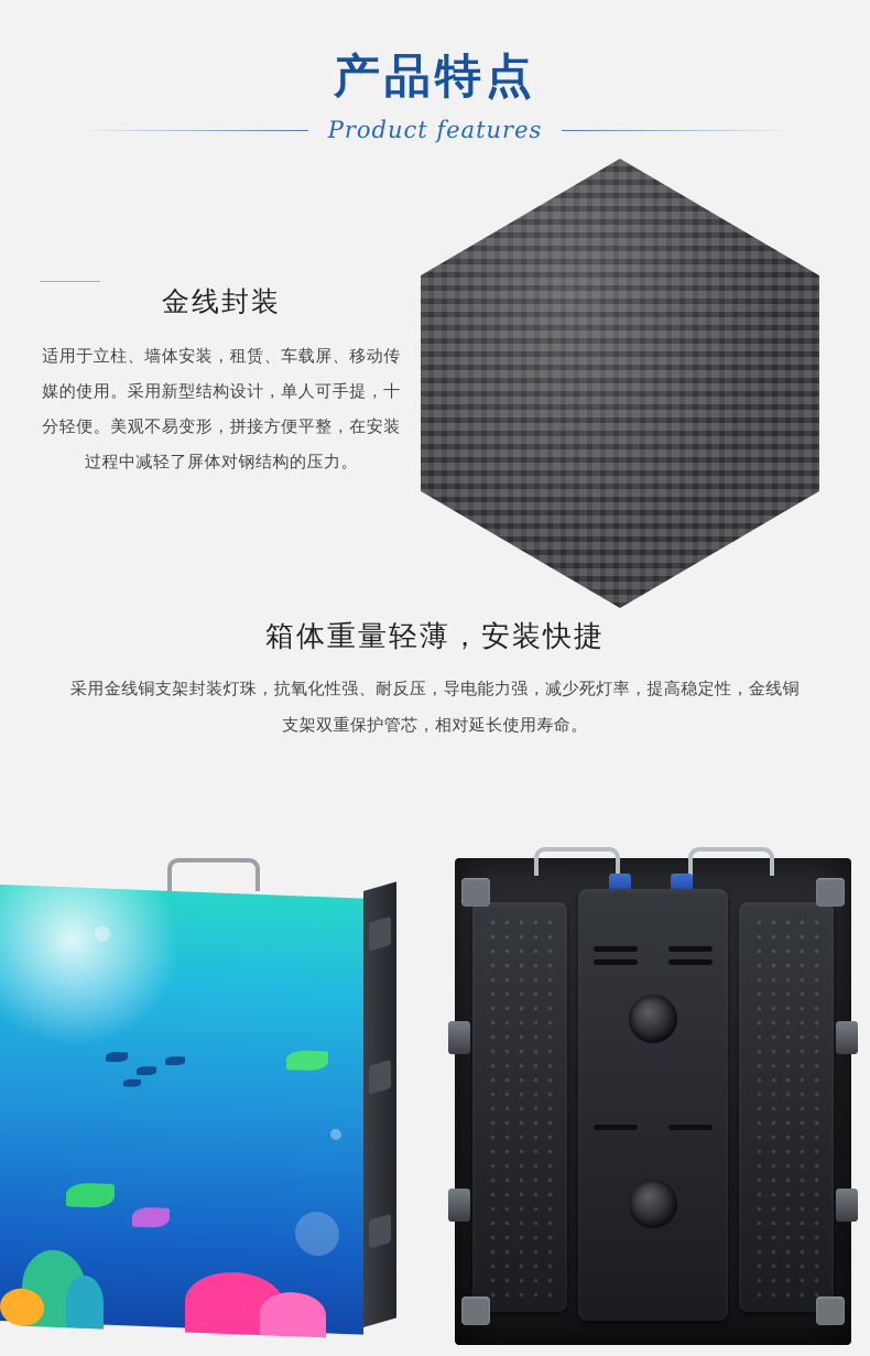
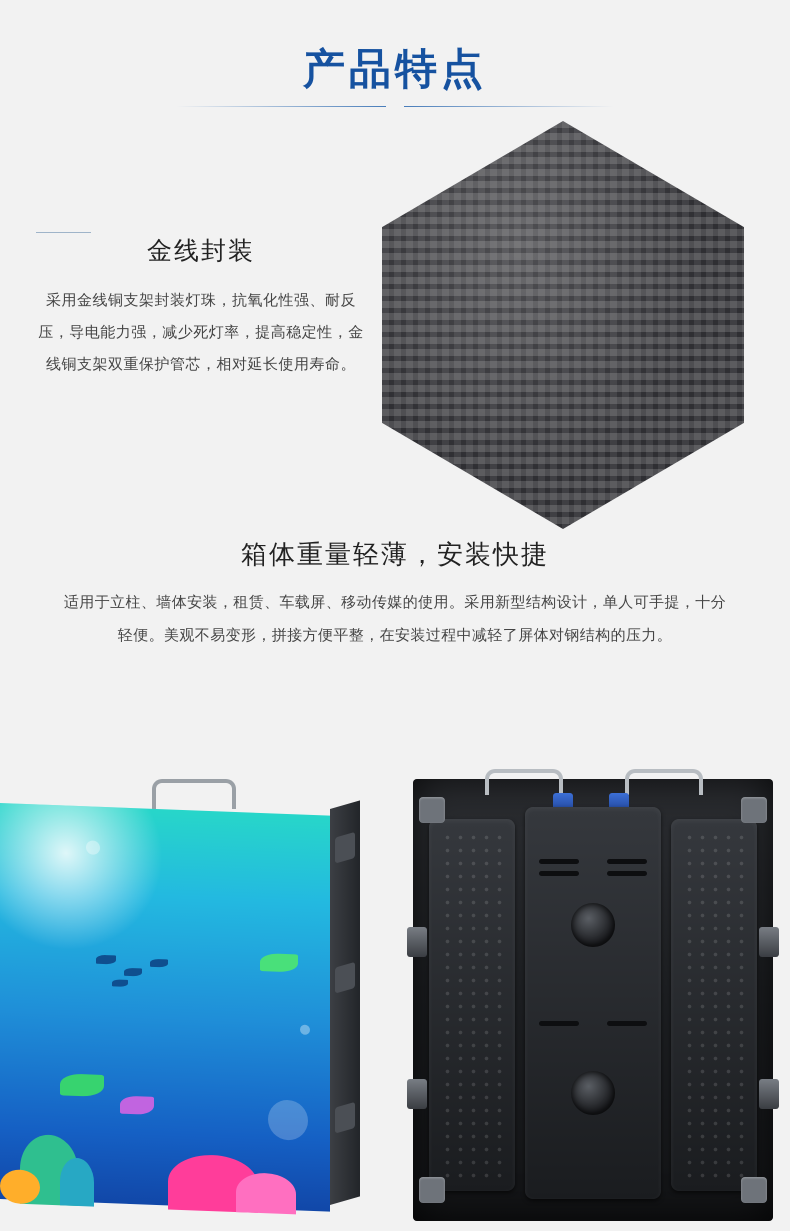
  产品特点
- Product features
  金线封装
- 适用于立柱、墙体安装，租赁、车载屏、移动传媒的使用。采用新型结构设计，单人可手提，十分轻便。美观不易变形，拼接方便平整，在安装过程中减轻了屏体对钢结构的压力。
+ 采用金线铜支架封装灯珠，抗氧化性强、耐反压，导电能力强，减少死灯率，提高稳定性，金线铜支架双重保护管芯，相对延长使用寿命。
  箱体重量轻薄，安装快捷
- 采用金线铜支架封装灯珠，抗氧化性强、耐反压，导电能力强，减少死灯率，提高稳定性，金线铜支架双重保护管芯，相对延长使用寿命。
+ 适用于立柱、墙体安装，租赁、车载屏、移动传媒的使用。采用新型结构设计，单人可手提，十分轻便。美观不易变形，拼接方便平整，在安装过程中减轻了屏体对钢结构的压力。
